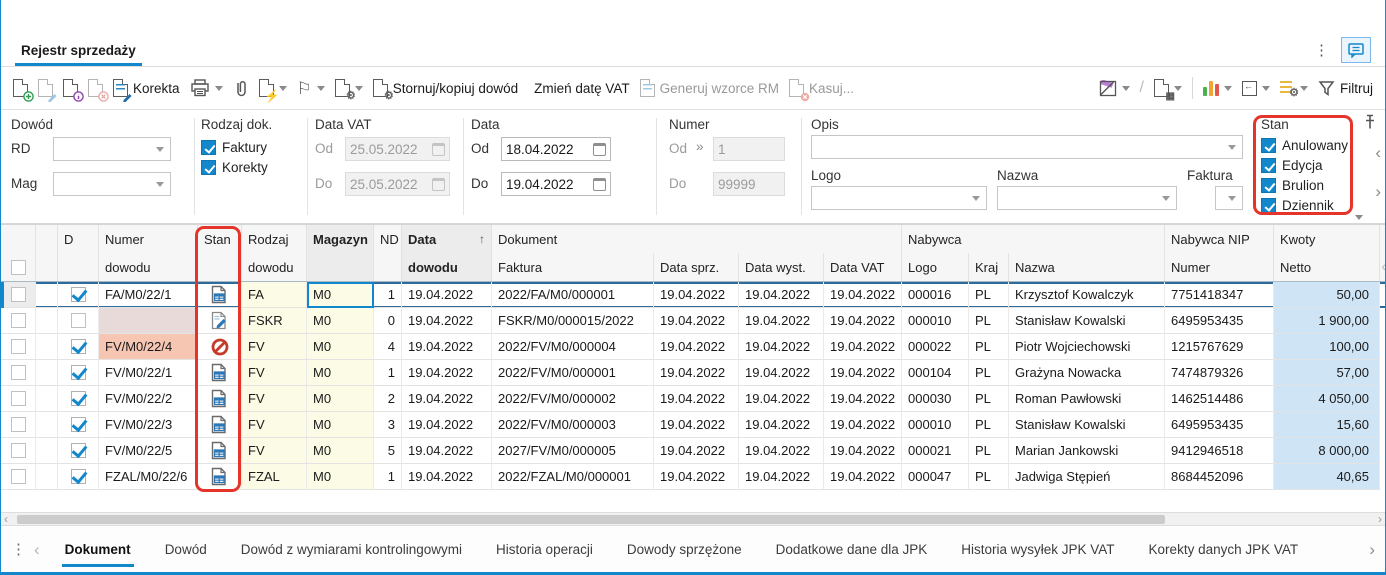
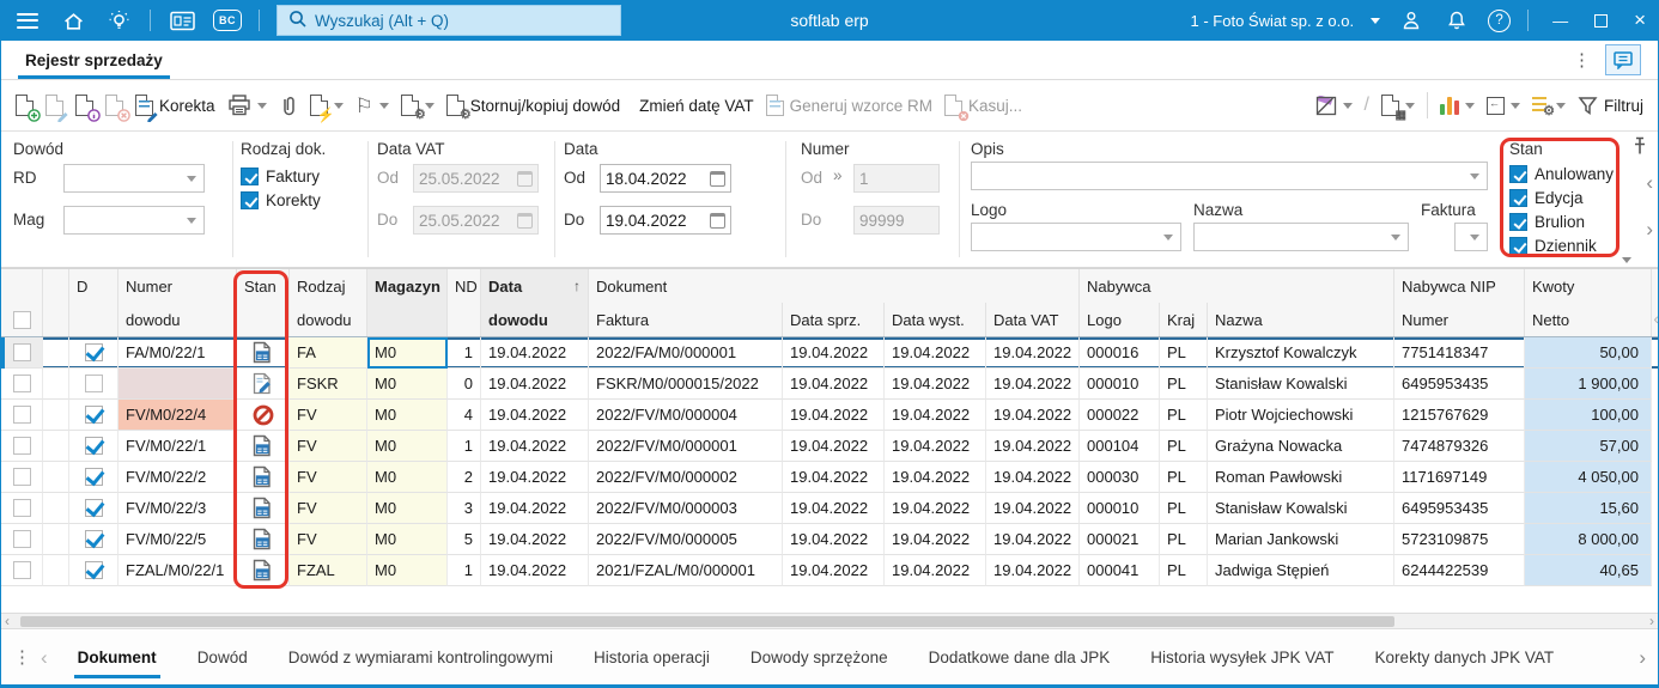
+ BC
+ Wyszukaj (Alt + Q)
+ softlab erp
+ 1 - Foto Świat sp. z o.o.
+ ?
+ —
+ ×
  Rejestr sprzedaży
  ⋮
  Korekta
  ⚡
  ⚐
  ⚙
  ⚙
  Stornuj/kopiuj dowód
  Zmień datę VAT
  Generuj wzorce RM
  Kasuj...
  /
  ▦
  ⚙
  Filtruj
  Dowód
  RD
  Mag
  Rodzaj dok.
  Faktury
  Korekty
  Data VAT
  Od
  25.05.2022
  Do
  25.05.2022
  Data
  Od
  18.04.2022
  Do
  19.04.2022
  Numer
  Od
  »
  1
  Do
  99999
  Opis
  Logo
  Nazwa
  Faktura
  Stan
  Anulowany
  Edycja
  Brulion
  Dziennik
  ‹
  ›
  D
  Numer
  Stan
  Rodzaj
  Magazyn
  ND
  Data
  ↑
  Dokument
  Nabywca
  Nabywca NIP
  Kwoty
  dowodu
  dowodu
  dowodu
  Faktura
  Data sprz.
  Data wyst.
  Data VAT
  Logo
  Kraj
  Nazwa
  Numer
  Netto
  FA/M0/22/1
  FA
  M0
  1
  19.04.2022
  2022/FA/M0/000001
  19.04.2022
  19.04.2022
  19.04.2022
  000016
  PL
  Krzysztof Kowalczyk
  7751418347
  50,00
  FSKR
  M0
  0
  19.04.2022
  FSKR/M0/000015/2022
  19.04.2022
  19.04.2022
  19.04.2022
  000010
  PL
  Stanisław Kowalski
  6495953435
  1 900,00
  FV/M0/22/4
  FV
  M0
  4
  19.04.2022
  2022/FV/M0/000004
  19.04.2022
  19.04.2022
  19.04.2022
  000022
  PL
  Piotr Wojciechowski
  1215767629
  100,00
  FV/M0/22/1
  FV
  M0
  1
  19.04.2022
  2022/FV/M0/000001
  19.04.2022
  19.04.2022
  19.04.2022
  000104
  PL
  Grażyna Nowacka
  7474879326
  57,00
  FV/M0/22/2
  FV
  M0
  2
  19.04.2022
  2022/FV/M0/000002
  19.04.2022
  19.04.2022
  19.04.2022
  000030
  PL
  Roman Pawłowski
- 1462514486
+ 1171697149
  4 050,00
  FV/M0/22/3
  FV
  M0
  3
  19.04.2022
  2022/FV/M0/000003
  19.04.2022
  19.04.2022
  19.04.2022
  000010
  PL
  Stanisław Kowalski
  6495953435
  15,60
  FV/M0/22/5
  FV
  M0
  5
  19.04.2022
- 2027/FV/M0/000005
+ 2022/FV/M0/000005
  19.04.2022
  19.04.2022
  19.04.2022
  000021
  PL
  Marian Jankowski
- 9412946518
+ 5723109875
  8 000,00
- FZAL/M0/22/6
+ FZAL/M0/22/1
  FZAL
  M0
  1
  19.04.2022
- 2022/FZAL/M0/000001
+ 2021/FZAL/M0/000001
  19.04.2022
  19.04.2022
  19.04.2022
- 000047
+ 000041
  PL
  Jadwiga Stępień
- 8684452096
+ 6244422539
  40,65
  ‹
  ‹
  ›
  ⋮
  ‹
  Dokument
  Dowód
  Dowód z wymiarami kontrolingowymi
  Historia operacji
  Dowody sprzężone
  Dodatkowe dane dla JPK
  Historia wysyłek JPK VAT
  Korekty danych JPK VAT
  ›
